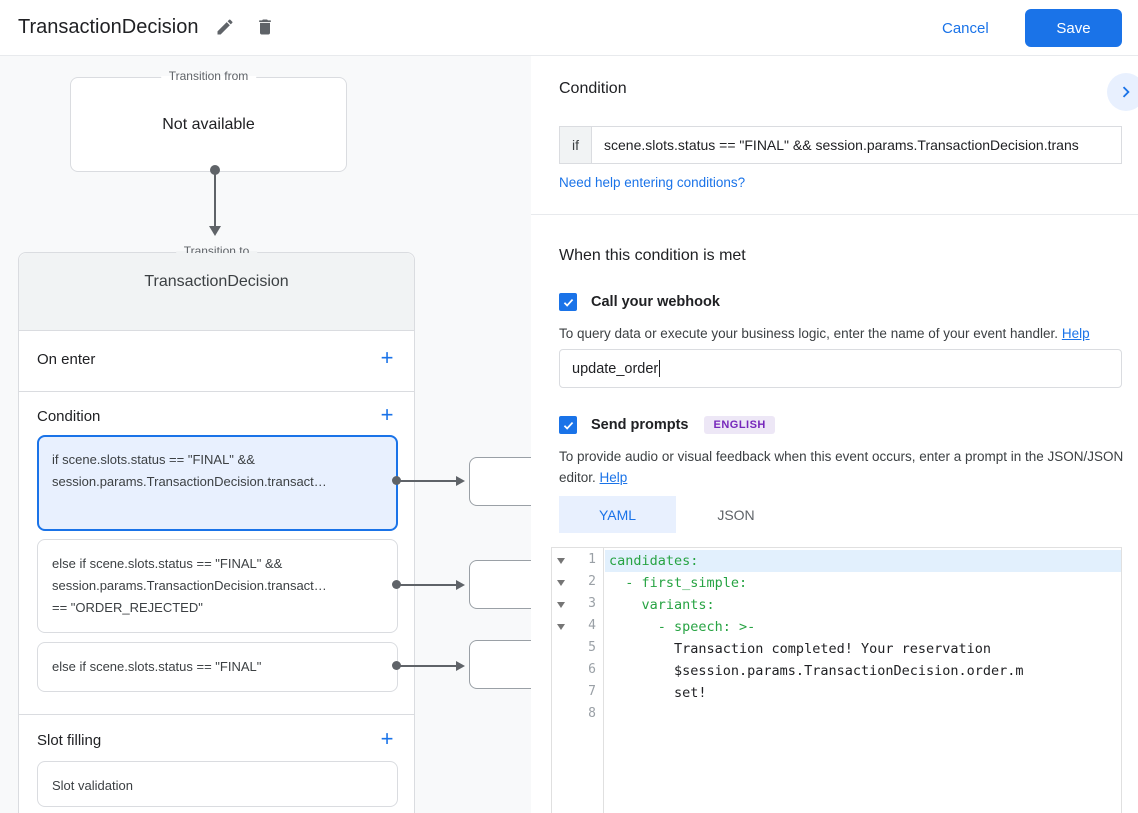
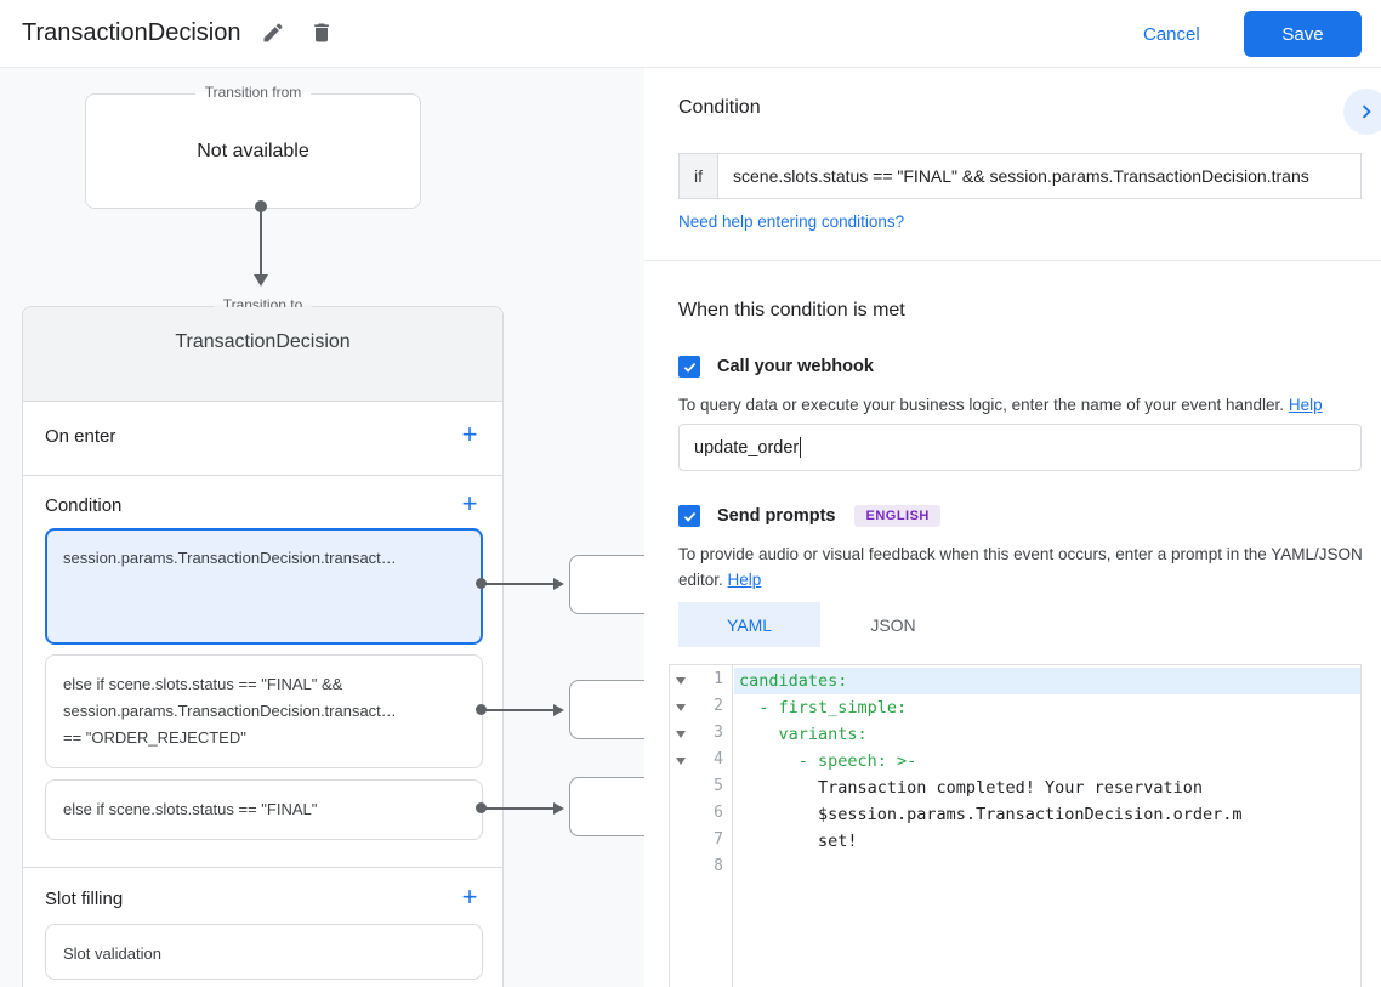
  TransactionDecision
  Cancel
  Save
  Transition from
  Not available
  Transition to
  TransactionDecision
  On enter
  +
  Condition
  +
- if scene.slots.status == "FINAL" &&
  session.params.TransactionDecision.transact…
  else if scene.slots.status == "FINAL" &&
  session.params.TransactionDecision.transact…
  == "ORDER_REJECTED"
  else if scene.slots.status == "FINAL"
  Slot filling
  +
  Slot validation
  Condition
  if
  scene.slots.status == "FINAL" && session.params.TransactionDecision.trans
  Need help entering conditions?
  When this condition is met
  Call your webhook
  To query data or execute your business logic, enter the name of your event handler. Help
  update_order
  Send prompts
  ENGLISH
- To provide audio or visual feedback when this event occurs, enter a prompt in the JSON/JSON editor. Help
+ To provide audio or visual feedback when this event occurs, enter a prompt in the YAML/JSON editor. Help
  YAML
  JSON
  1
  2
  3
  4
  5
  6
  7
  8
  candidates:
  - first_simple:
  variants:
  - speech: >-
  Transaction completed! Your reservation
  $session.params.TransactionDecision.order.m
  set!
